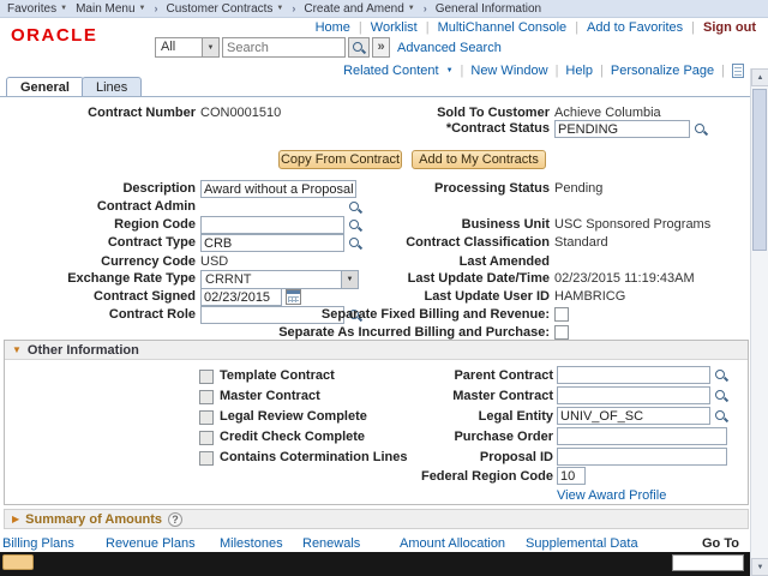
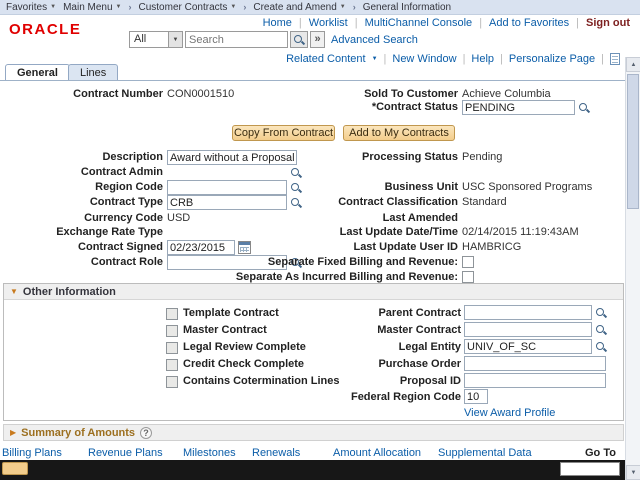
  Favorites
  Main Menu
  ›
  Customer Contracts
  ›
  Create and Amend
  ›
  General Information
  ORACLE
  Home
  |
  Worklist
  |
  MultiChannel Console
  |
  Add to Favorites
  |
  Sign out
  All
  Search
  »
  Advanced Search
  Related Content
  |
  New Window
  |
  Help
  |
  Personalize Page
  |
  General
  Lines
  Contract Number
  CON0001510
  Sold To Customer
  Achieve Columbia
  *Contract Status
  PENDING
  Copy From Contract
  Add to My Contracts
  Description
  Award without a Proposal
  Processing Status
  Pending
  Contract Admin
  Region Code
  Business Unit
  USC Sponsored Programs
  Contract Type
  CRB
  Contract Classification
  Standard
  Currency Code
  USD
  Last Amended
  Exchange Rate Type
- CRRNT
  Last Update Date/Time
- 02/23/2015 11:19:43AM
+ 02/14/2015 11:19:43AM
  Contract Signed
  02/23/2015
  Last Update User ID
  HAMBRICG
  Contract Role
  Separate Fixed Billing and Revenue:
- Separate As Incurred Billing and Purchase:
+ Separate As Incurred Billing and Revenue:
  ▼
  Other Information
  Template Contract
  Parent Contract
  Master Contract
  Master Contract
  Legal Review Complete
  Legal Entity
  UNIV_OF_SC
  Credit Check Complete
  Purchase Order
  Contains Cotermination Lines
  Proposal ID
  Federal Region Code
  10
  View Award Profile
  ▶
  Summary of Amounts
  ?
  Billing Plans
  Revenue Plans
  Milestones
  Renewals
  Amount Allocation
  Supplemental Data
  Go To
